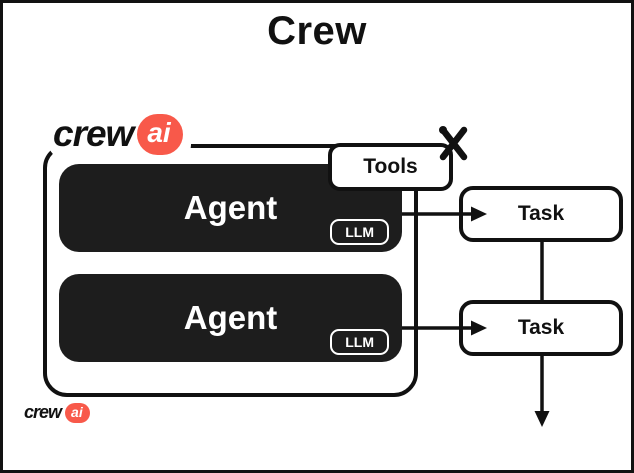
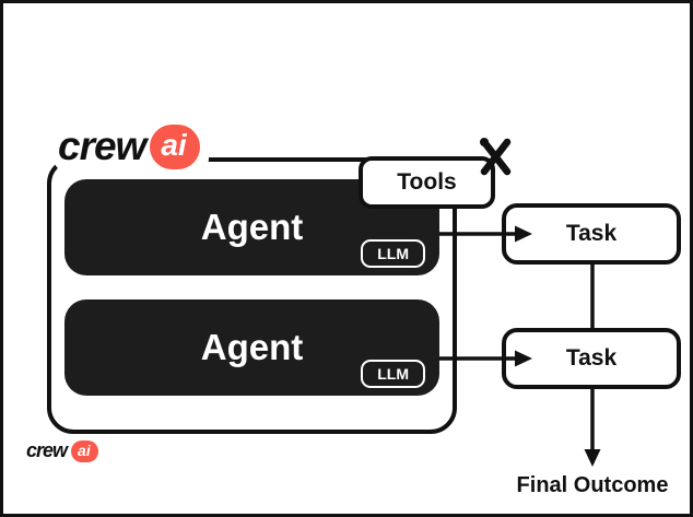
- Crew
  crew
  ai
  Tools
  Agent
  LLM
  Agent
  LLM
  crew
  ai
  Task
  Task
+ Final Outcome
